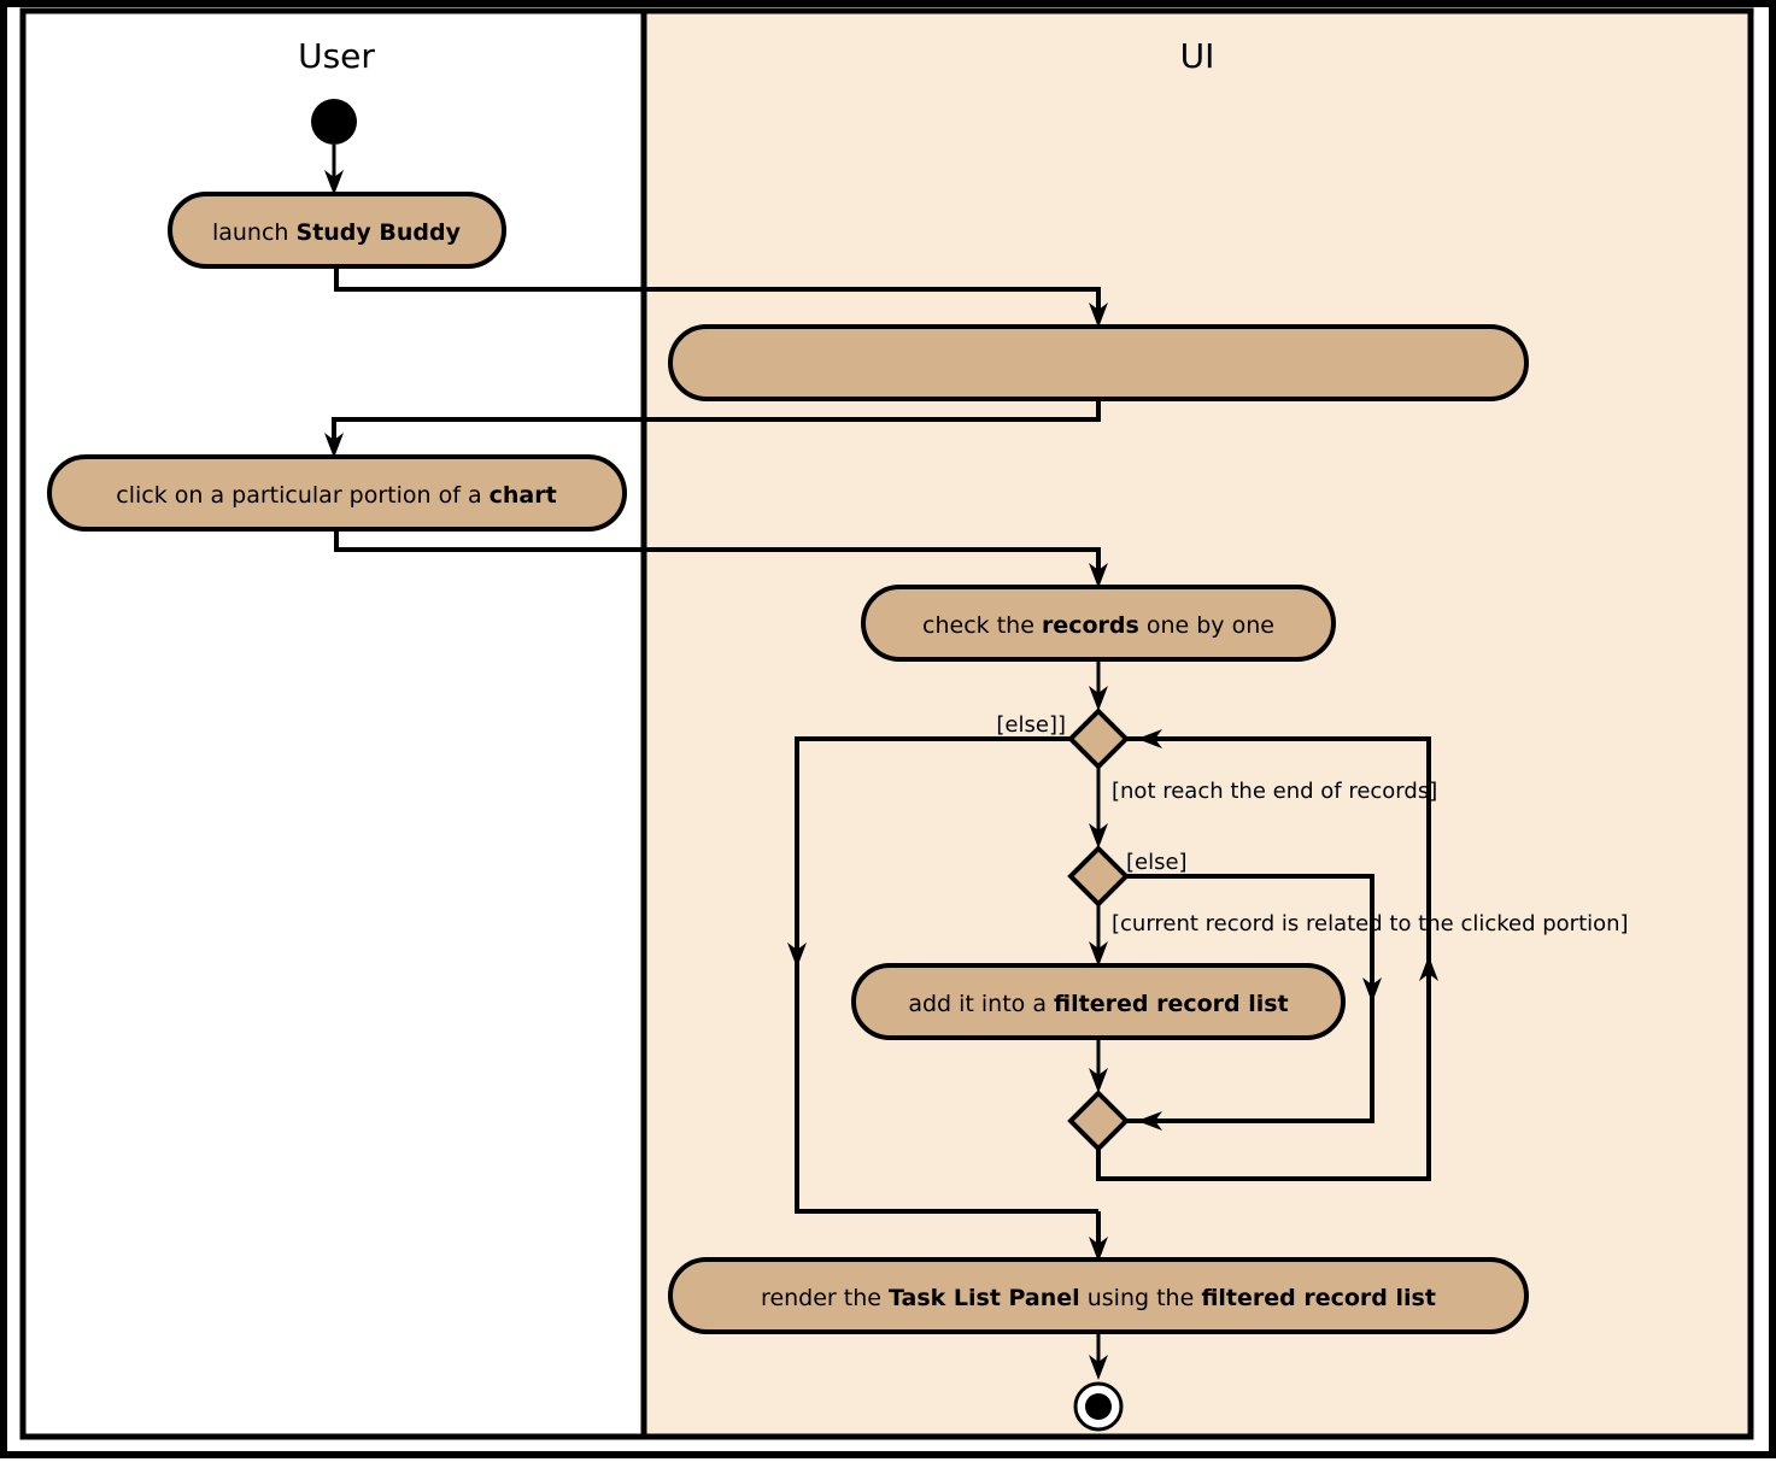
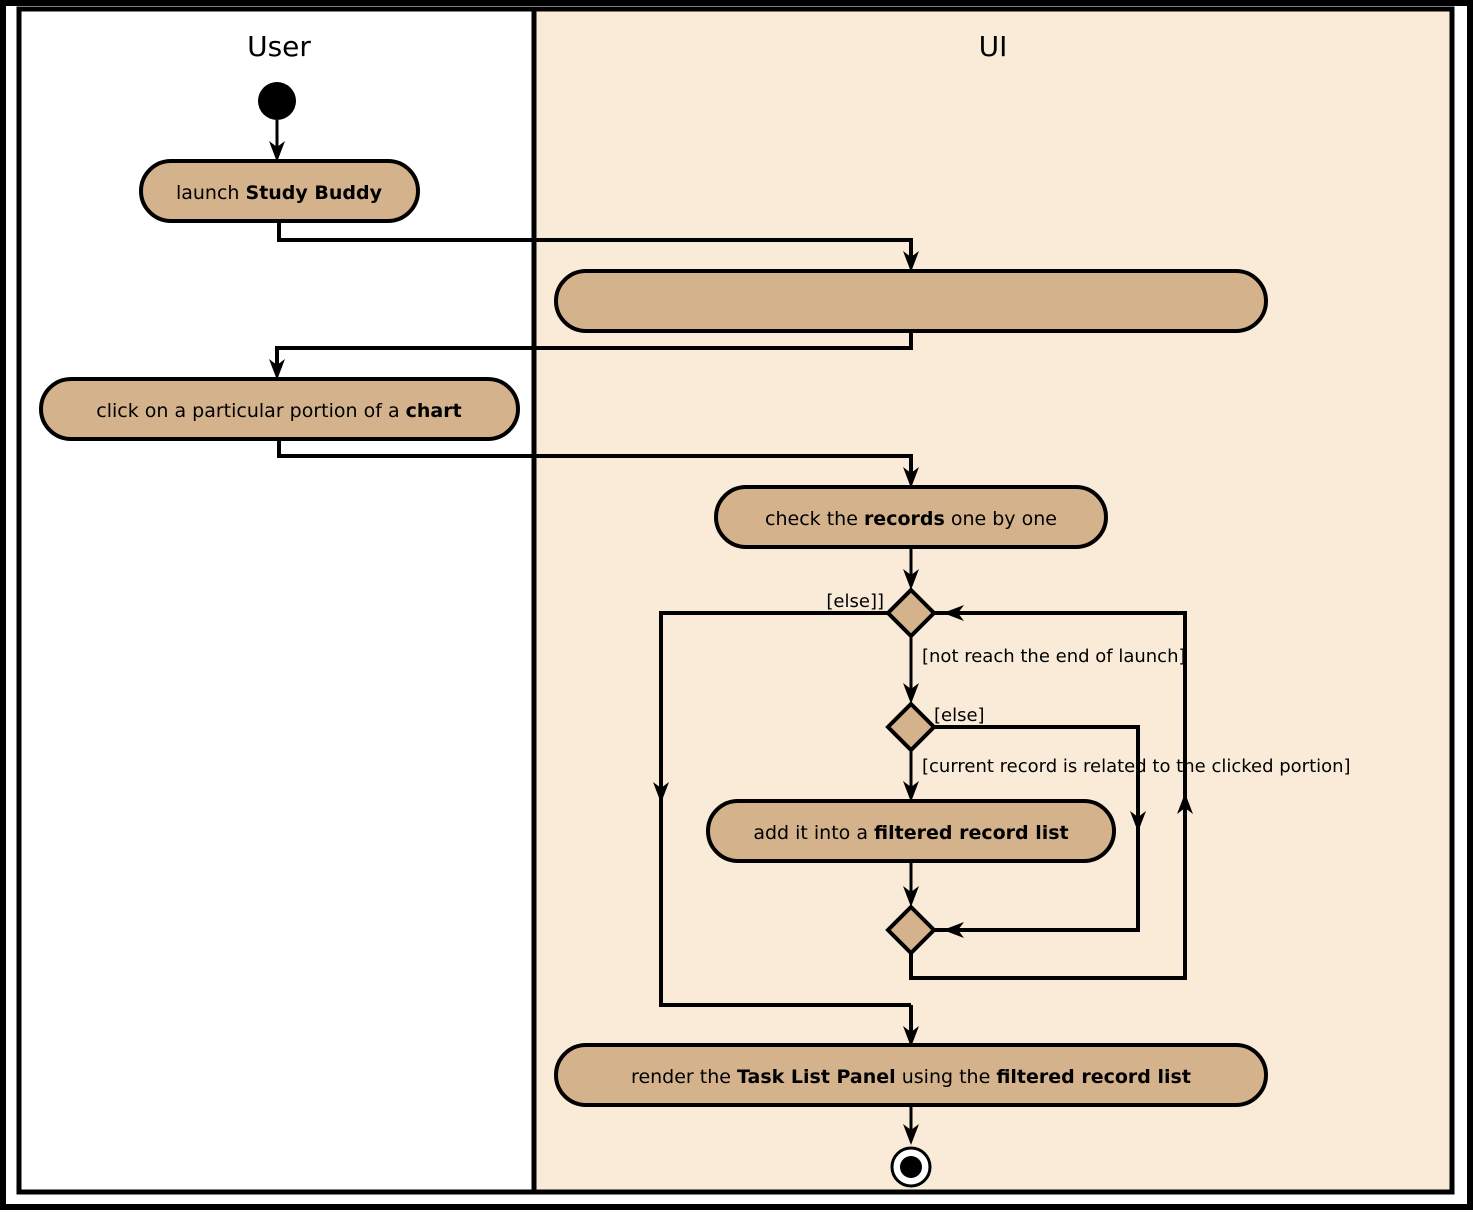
  User
  UI
  launch Study Buddy
  click on a particular portion of a chart
  check the records one by one
  [else]]
- [not reach the end of records]
+ [not reach the end of launch]
  [else]
  [current record is related to the clicked portion]
  add it into a filtered record list
  render the Task List Panel using the filtered record list
